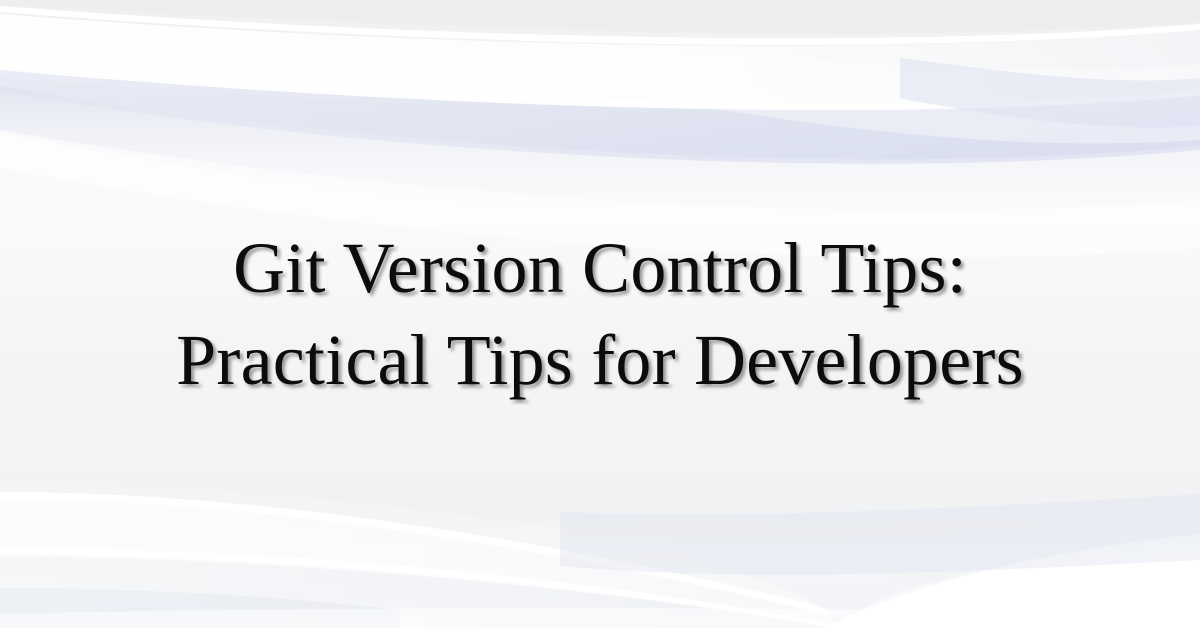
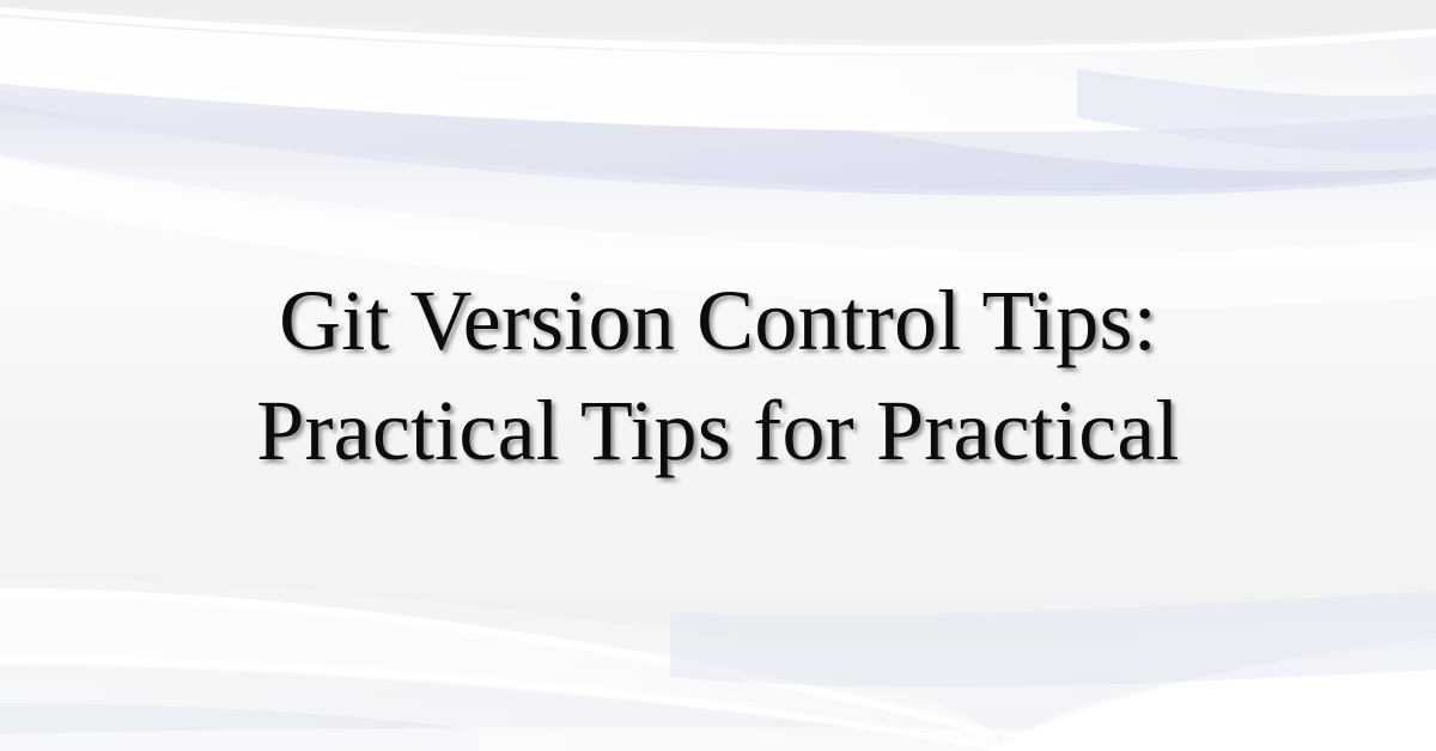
- Git Version Control Tips: Practical Tips for Developers
+ Git Version Control Tips: Practical Tips for Practical
